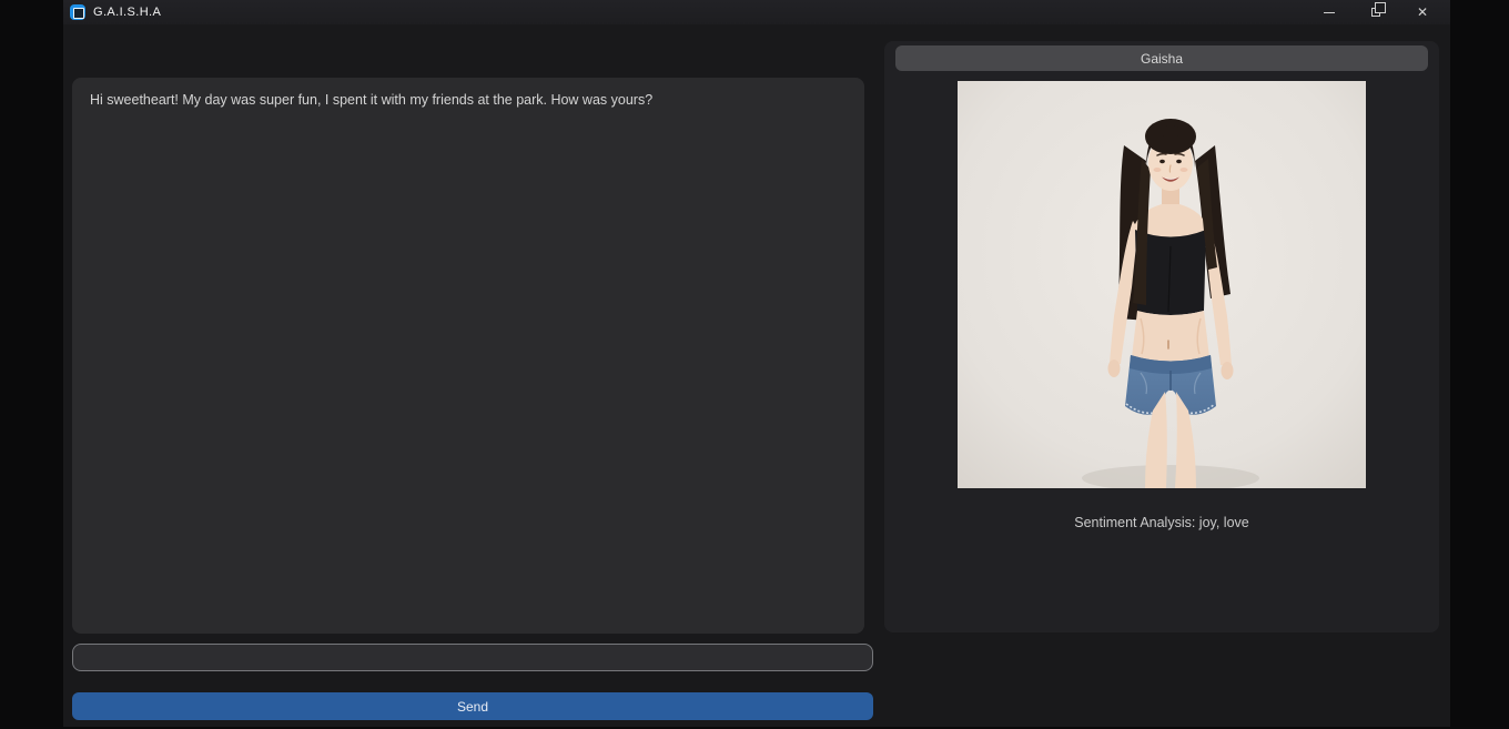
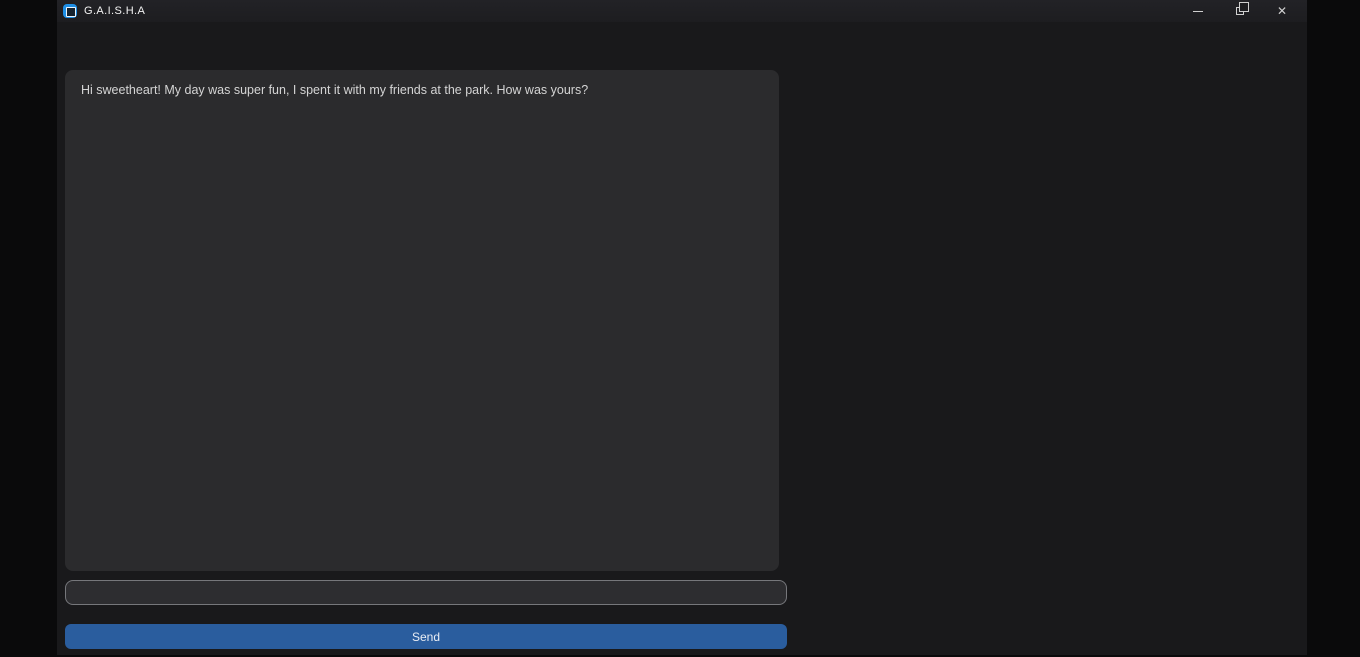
  G.A.I.S.H.A
  ✕
  Hi sweetheart! My day was super fun, I spent it with my friends at the park. How was yours?
  Send
- Gaisha
- Sentiment Analysis: joy, love
